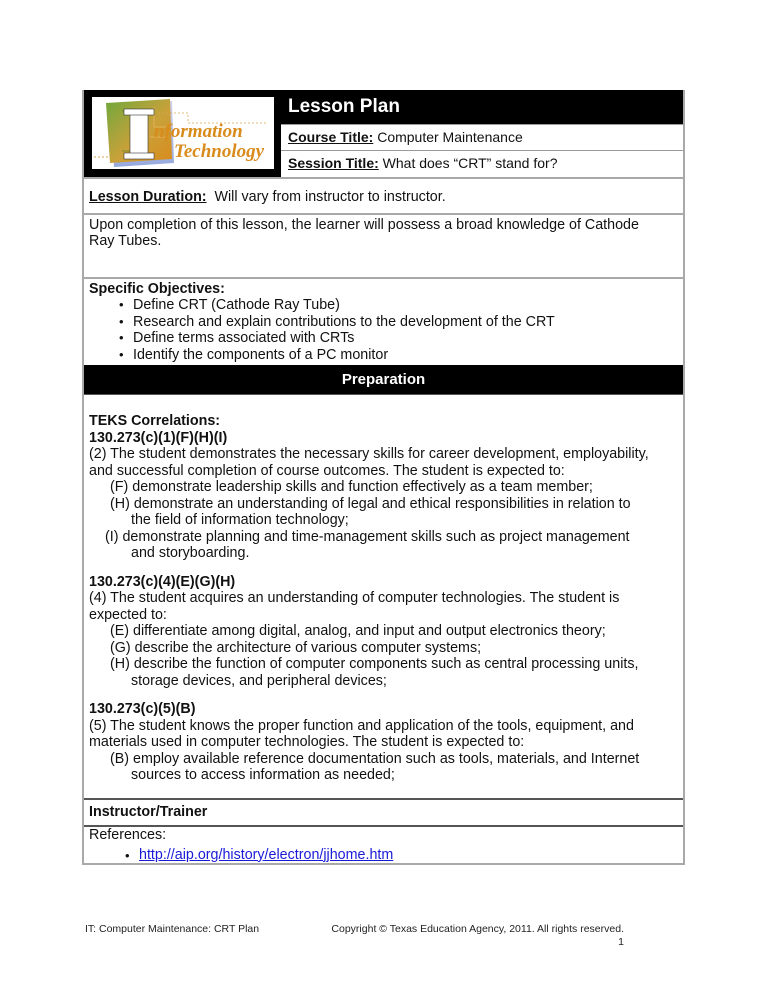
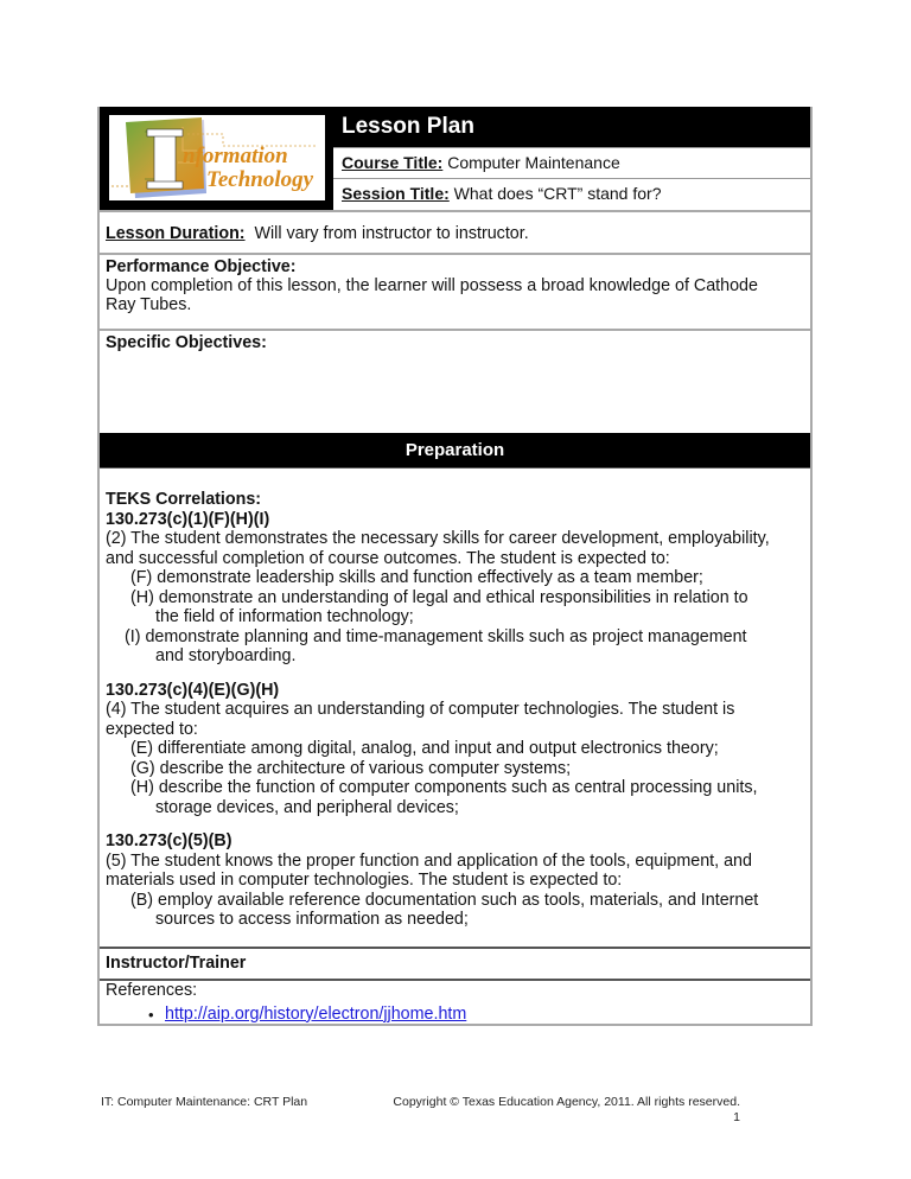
  nformation
  Technology
  Lesson Plan
  Course Title: Computer Maintenance
  Session Title: What does “CRT” stand for?
  Lesson Duration: Will vary from instructor to instructor.
+ Performance Objective:
  Upon completion of this lesson, the learner will possess a broad knowledge of Cathode Ray Tubes.
  Specific Objectives:
- Define CRT (Cathode Ray Tube)
- Research and explain contributions to the development of the CRT
- Define terms associated with CRTs
- Identify the components of a PC monitor
  Preparation
  TEKS Correlations:
  130.273(c)(1)(F)(H)(I)
  (2) The student demonstrates the necessary skills for career development, employability, and successful completion of course outcomes. The student is expected to:
  (F) demonstrate leadership skills and function effectively as a team member;
  (H) demonstrate an understanding of legal and ethical responsibilities in relation to
  the field of information technology;
  (I) demonstrate planning and time-management skills such as project management
  and storyboarding.
  130.273(c)(4)(E)(G)(H)
  (4) The student acquires an understanding of computer technologies. The student is expected to:
  (E) differentiate among digital, analog, and input and output electronics theory;
  (G) describe the architecture of various computer systems;
  (H) describe the function of computer components such as central processing units,
  storage devices, and peripheral devices;
  130.273(c)(5)(B)
  (5) The student knows the proper function and application of the tools, equipment, and materials used in computer technologies. The student is expected to:
  (B) employ available reference documentation such as tools, materials, and Internet
  sources to access information as needed;
  Instructor/Trainer
  References:
  http://aip.org/history/electron/jjhome.htm
  IT: Computer Maintenance: CRT Plan
  Copyright © Texas Education Agency, 2011. All rights reserved.
  1
